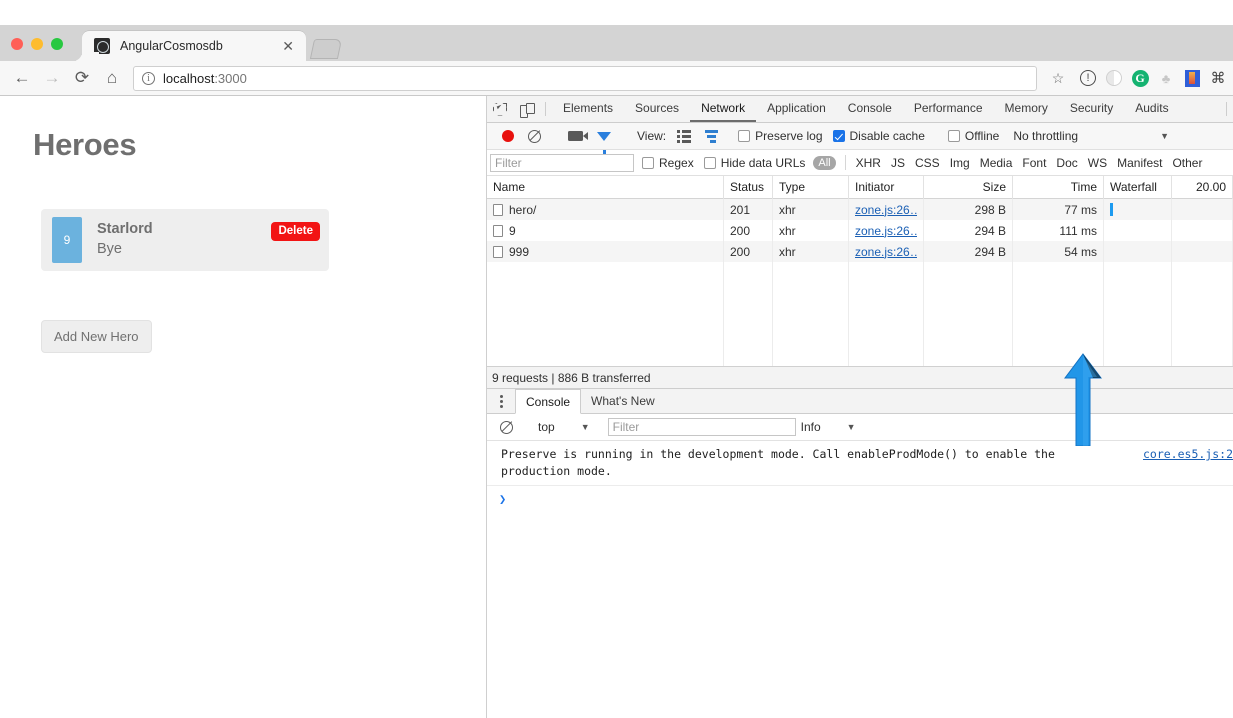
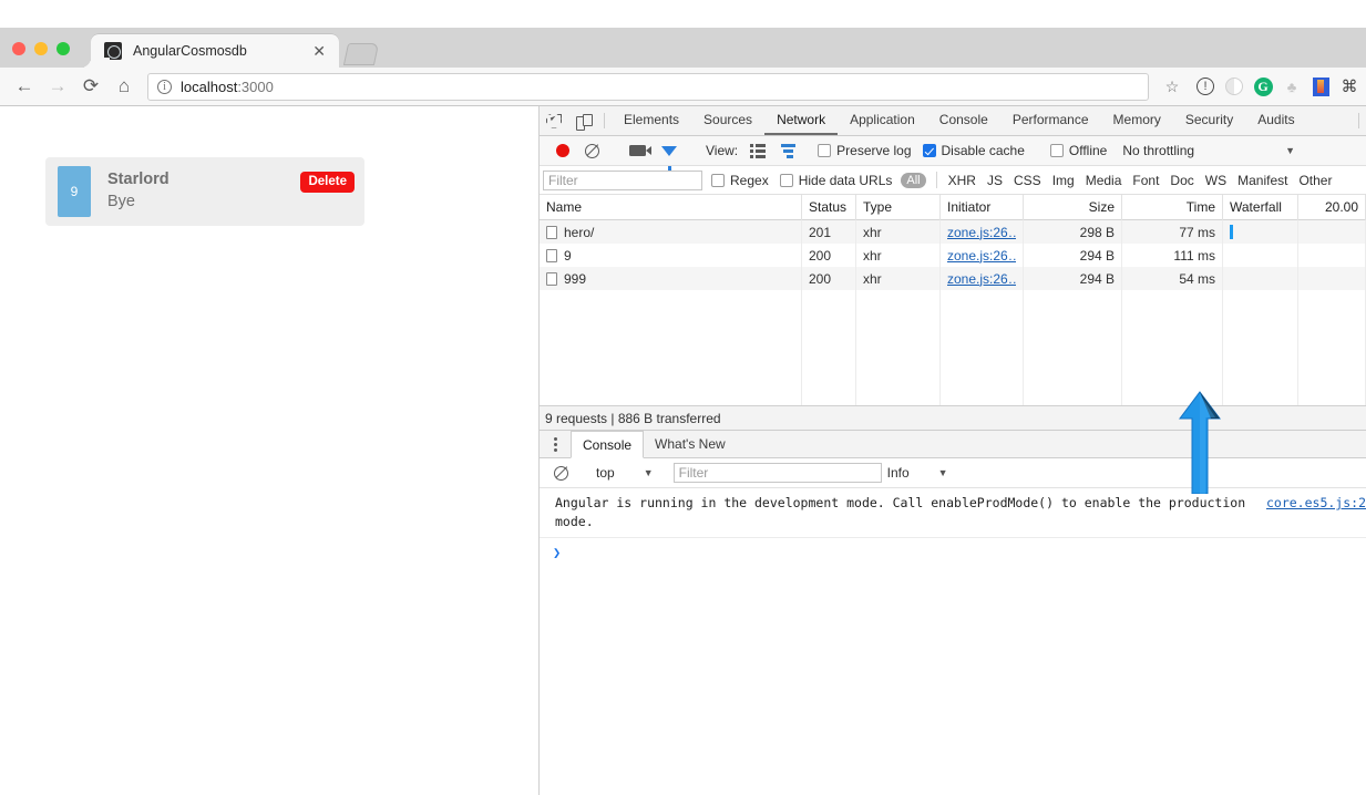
  AngularCosmosdb
  ✕
  ←
  →
  ⟳
  ⌂
  i
  localhost:3000
  ☆
  !
  G
  ♣
  ⌘
- Heroes
  9
  Starlord
  Bye
  Delete
- Add New Hero
  Elements
  Sources
  Network
  Application
  Console
  Performance
  Memory
  Security
  Audits
  View:
  Preserve log
  Disable cache
  Offline
  No throttling
  ▼
  Filter
  Regex
  Hide data URLs
  All
  XHR
  JS
  CSS
  Img
  Media
  Font
  Doc
  WS
  Manifest
  Other
  Name
  Status
  Type
  Initiator
  Size
  Time
  Waterfall
  20.00
  hero/
  201
  xhr
  zone.js:26…
  298 B
  77 ms
  9
  200
  xhr
  zone.js:26…
  294 B
  111 ms
  999
  200
  xhr
  zone.js:26…
  294 B
  54 ms
  9 requests | 886 B transferred
  Console
  What's New
  top
  ▼
  Filter
  Info
  ▼
- Preserve is running in the development mode. Call enableProdMode() to enable the production mode.
+ Angular is running in the development mode. Call enableProdMode() to enable the production mode.
  core.es5.js:2
  ❯
